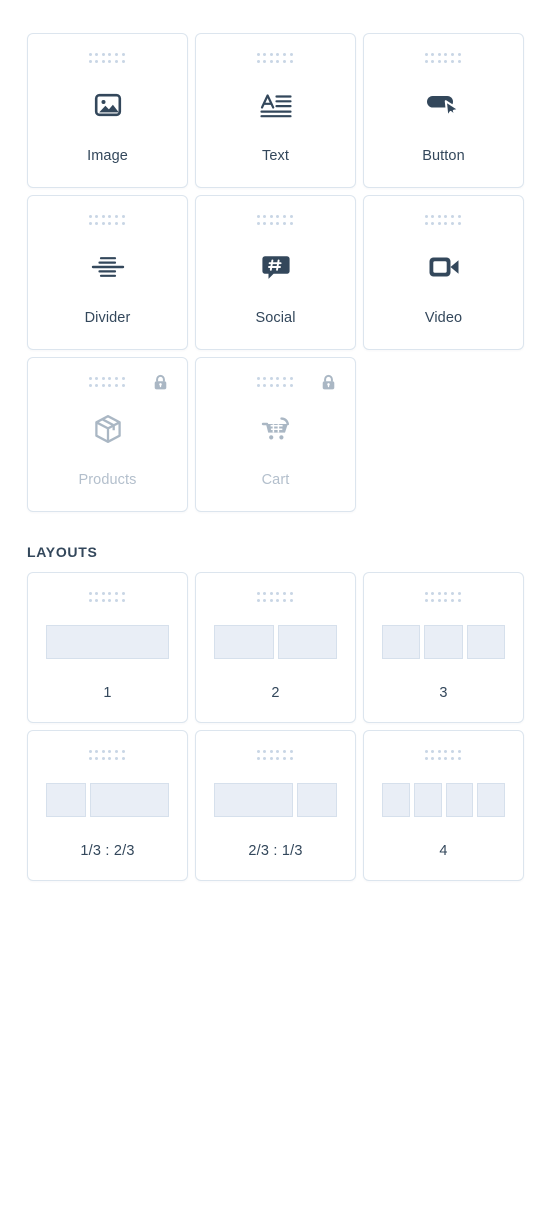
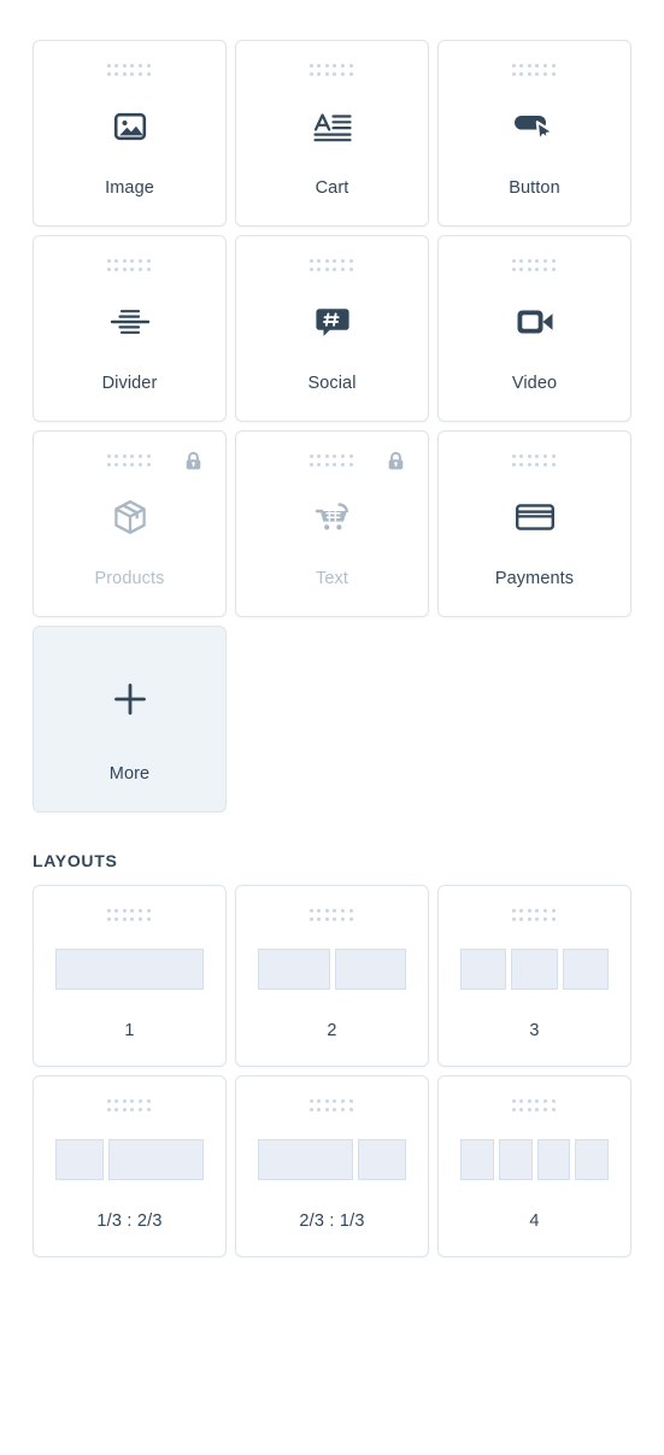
  Image
- Text
+ Cart
  Button
  Divider
  Social
  Video
  Products
- Cart
+ Text
+ Payments
+ More
  LAYOUTS
  1
  2
  3
  1/3 : 2/3
  2/3 : 1/3
  4
